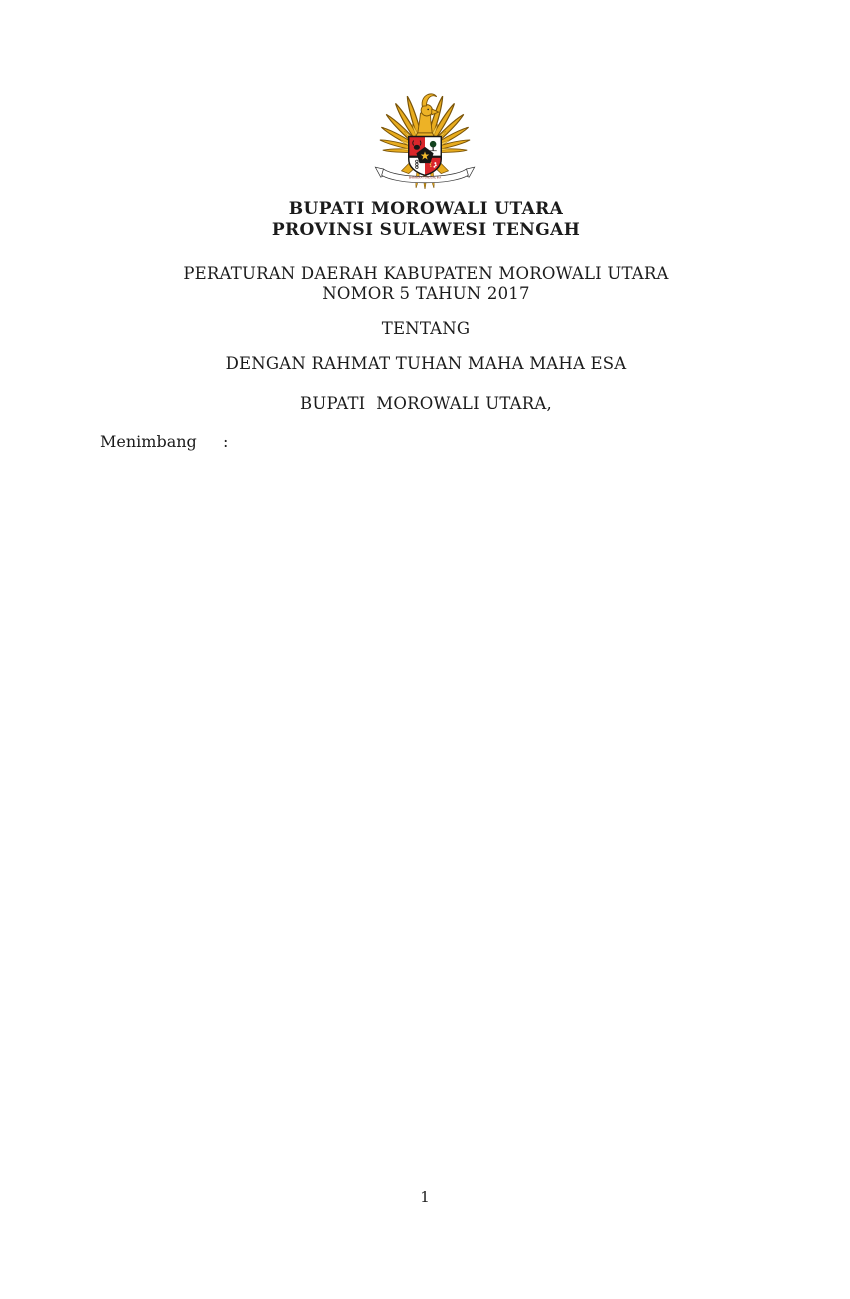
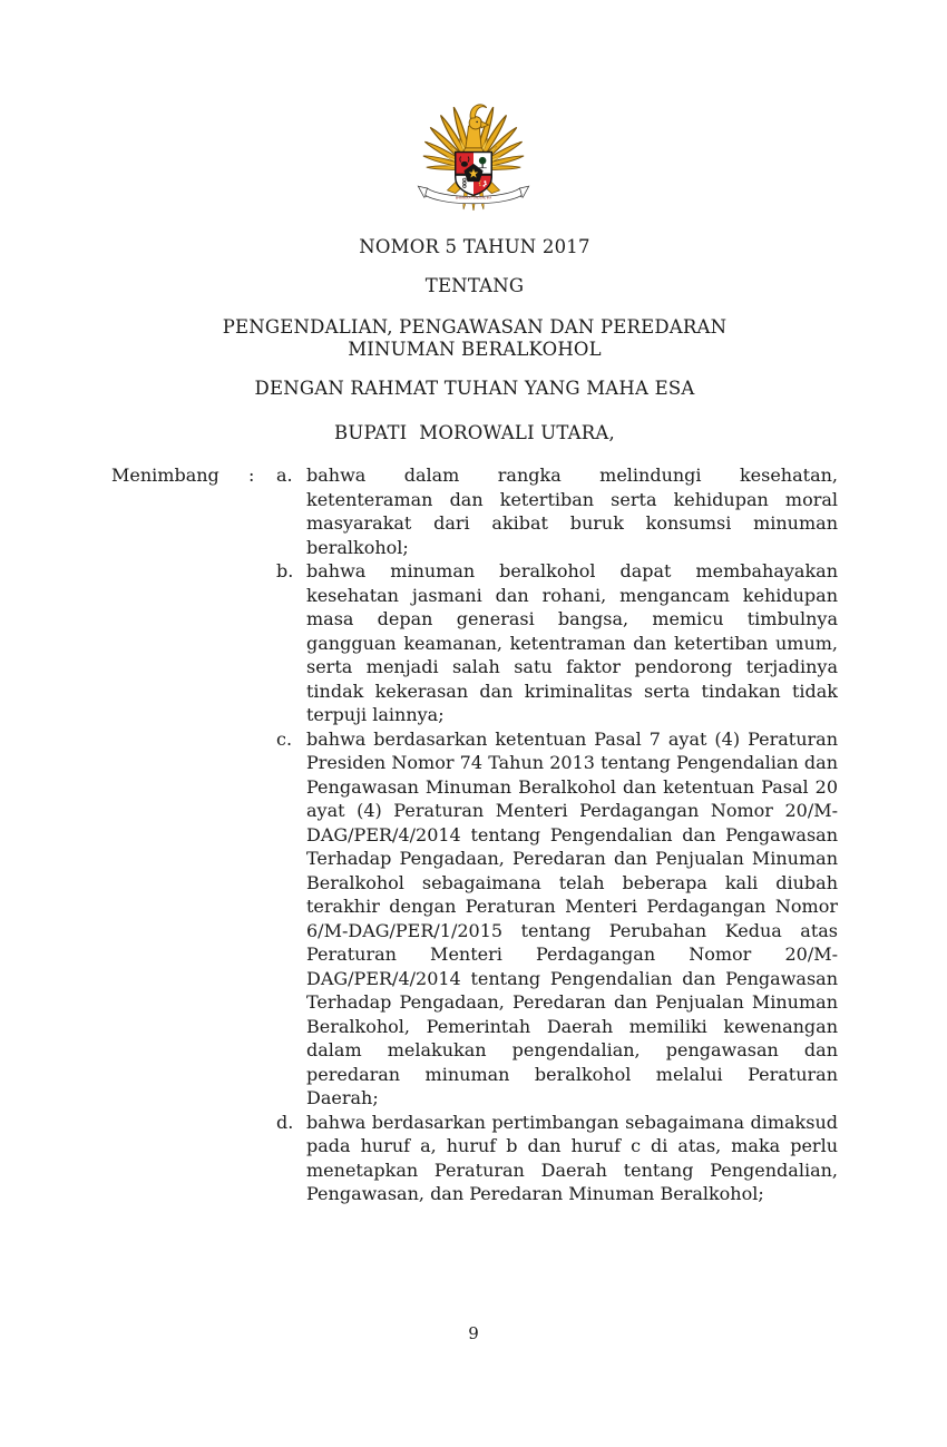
- BUPATI MOROWALI UTARA
- PROVINSI SULAWESI TENGAH
- PERATURAN DAERAH KABUPATEN MOROWALI UTARA
  NOMOR 5 TAHUN 2017
  TENTANG
+ PENGENDALIAN, PENGAWASAN DAN PEREDARAN
+ MINUMAN BERALKOHOL
- DENGAN RAHMAT TUHAN MAHA MAHA ESA
+ DENGAN RAHMAT TUHAN YANG MAHA ESA
  BUPATI MOROWALI UTARA,
  Menimbang
  :
+ a.
+ bahwa dalam rangka melindungi kesehatan, ketenteraman dan ketertiban serta kehidupan moral masyarakat dari akibat buruk konsumsi minuman beralkohol;
+ b.
+ bahwa minuman beralkohol dapat membahayakan kesehatan jasmani dan rohani, mengancam kehidupan masa depan generasi bangsa, memicu timbulnya gangguan keamanan, ketentraman dan ketertiban umum, serta menjadi salah satu faktor pendorong terjadinya tindak kekerasan dan kriminalitas serta tindakan tidak terpuji lainnya;
+ c.
+ bahwa berdasarkan ketentuan Pasal 7 ayat (4) Peraturan Presiden Nomor 74 Tahun 2013 tentang Pengendalian dan Pengawasan Minuman Beralkohol dan ketentuan Pasal 20 ayat (4) Peraturan Menteri Perdagangan Nomor 20/M-DAG/PER/4/2014 tentang Pengendalian dan Pengawasan Terhadap Pengadaan, Peredaran dan Penjualan Minuman Beralkohol sebagaimana telah beberapa kali diubah terakhir dengan Peraturan Menteri Perdagangan Nomor 6/M-DAG/PER/1/2015 tentang Perubahan Kedua atas Peraturan Menteri Perdagangan Nomor 20/M-DAG/PER/4/2014 tentang Pengendalian dan Pengawasan Terhadap Pengadaan, Peredaran dan Penjualan Minuman Beralkohol, Pemerintah Daerah memiliki kewenangan dalam melakukan pengendalian, pengawasan dan peredaran minuman beralkohol melalui Peraturan Daerah;
+ d.
+ bahwa berdasarkan pertimbangan sebagaimana dimaksud pada huruf a, huruf b dan huruf c di atas, maka perlu menetapkan Peraturan Daerah tentang Pengendalian, Pengawasan, dan Peredaran Minuman Beralkohol;
- 1
+ 9
